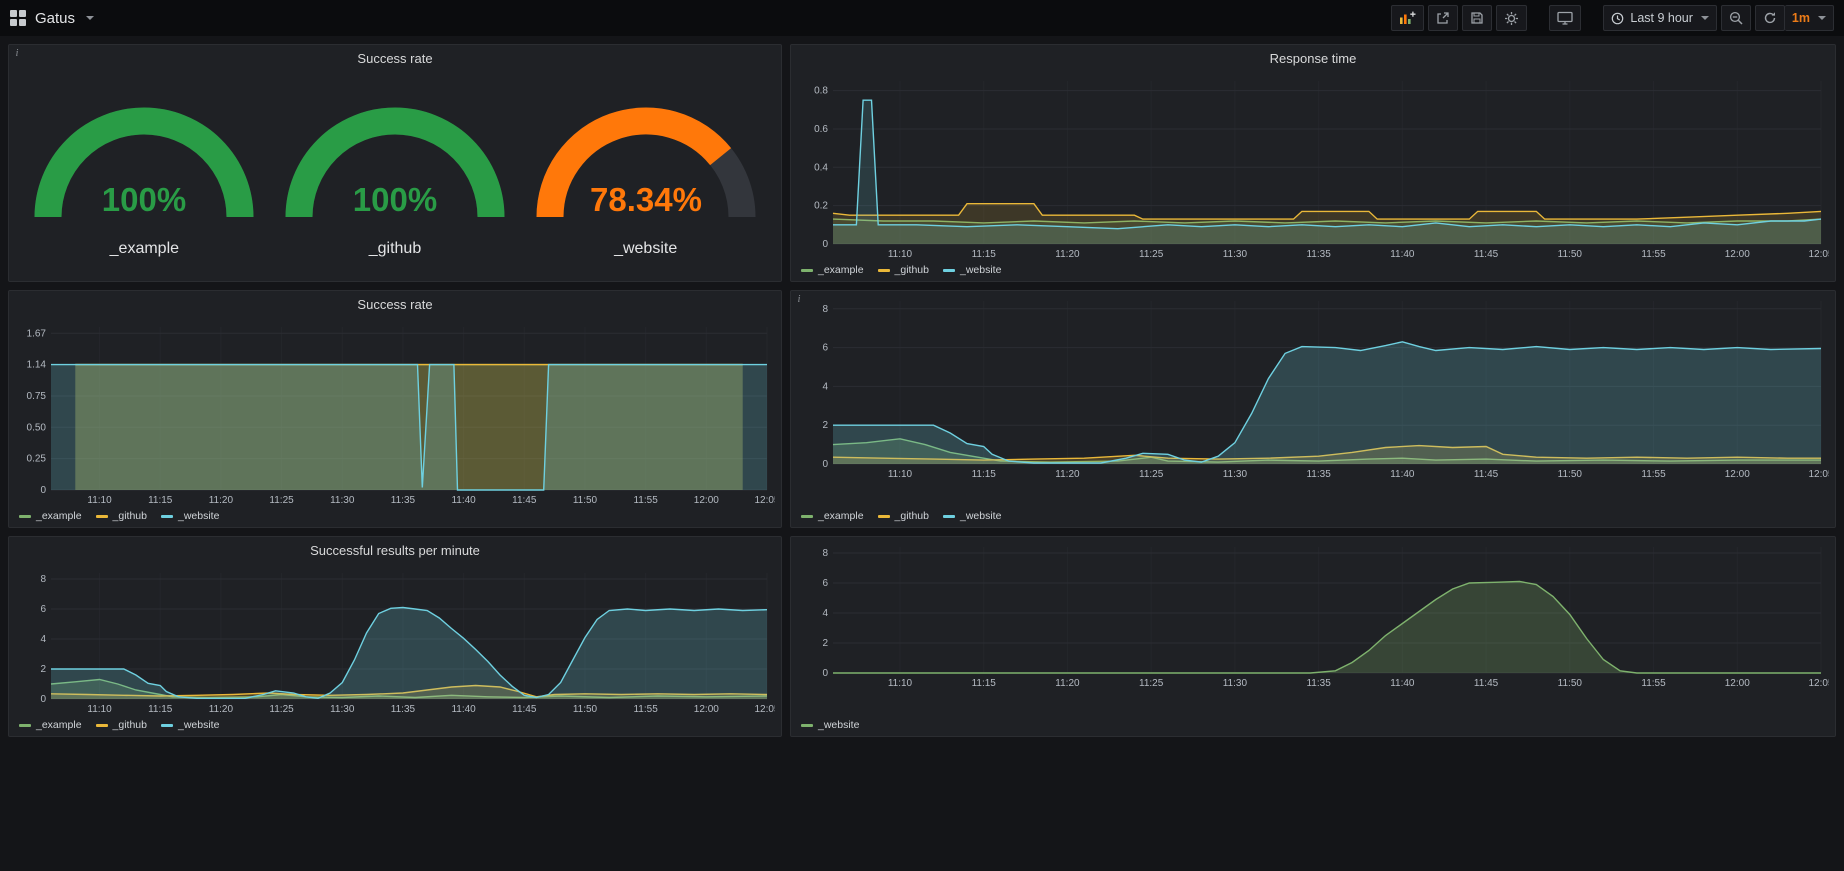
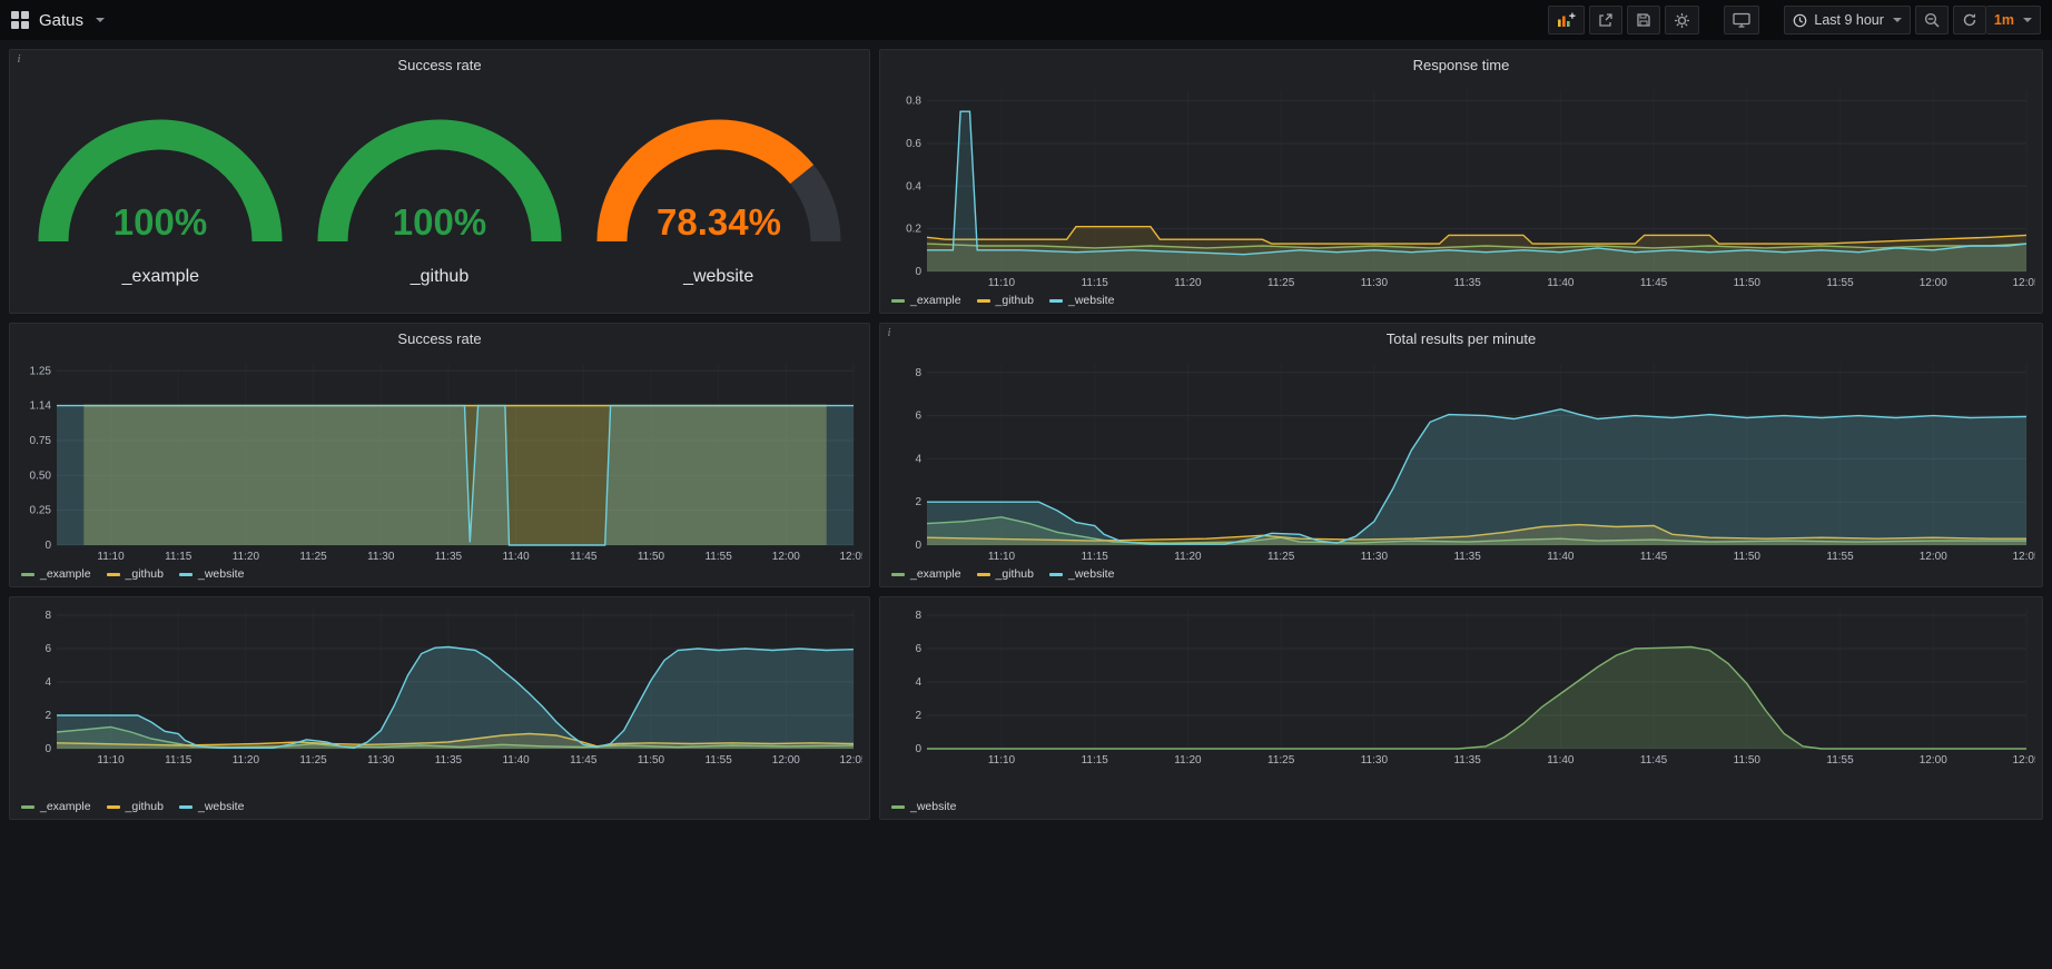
  Gatus
  Last 9 hour
  1m
  i
  Success rate
  100%
  _example
  100%
  _github
  78.34%
  _website
  Response time
  11:10
  11:15
  11:20
  11:25
  11:30
  11:35
  11:40
  11:45
  11:50
  11:55
  12:00
  12:0
  0
  0.2
  0.4
  0.6
  0.8
  _example
  _github
  _website
  Success rate
  11:10
  11:15
  11:20
  11:25
  11:30
  11:35
  11:40
  11:45
  11:50
  11:55
  12:00
  12:0
  0
  0.25
  0.50
  0.75
  1.14
- 1.67
+ 1.25
  _example
  _github
  _website
  i
+ Total results per minute
  11:10
  11:15
  11:20
  11:25
  11:30
  11:35
  11:40
  11:45
  11:50
  11:55
  12:00
  12:0
  0
  2
  4
  6
  8
  _example
  _github
  _website
- Successful results per minute
  11:10
  11:15
  11:20
  11:25
  11:30
  11:35
  11:40
  11:45
  11:50
  11:55
  12:00
  12:0
  0
  2
  4
  6
  8
  _example
  _github
  _website
  11:10
  11:15
  11:20
  11:25
  11:30
  11:35
  11:40
  11:45
  11:50
  11:55
  12:00
  12:0
  0
  2
  4
  6
  8
  _website
